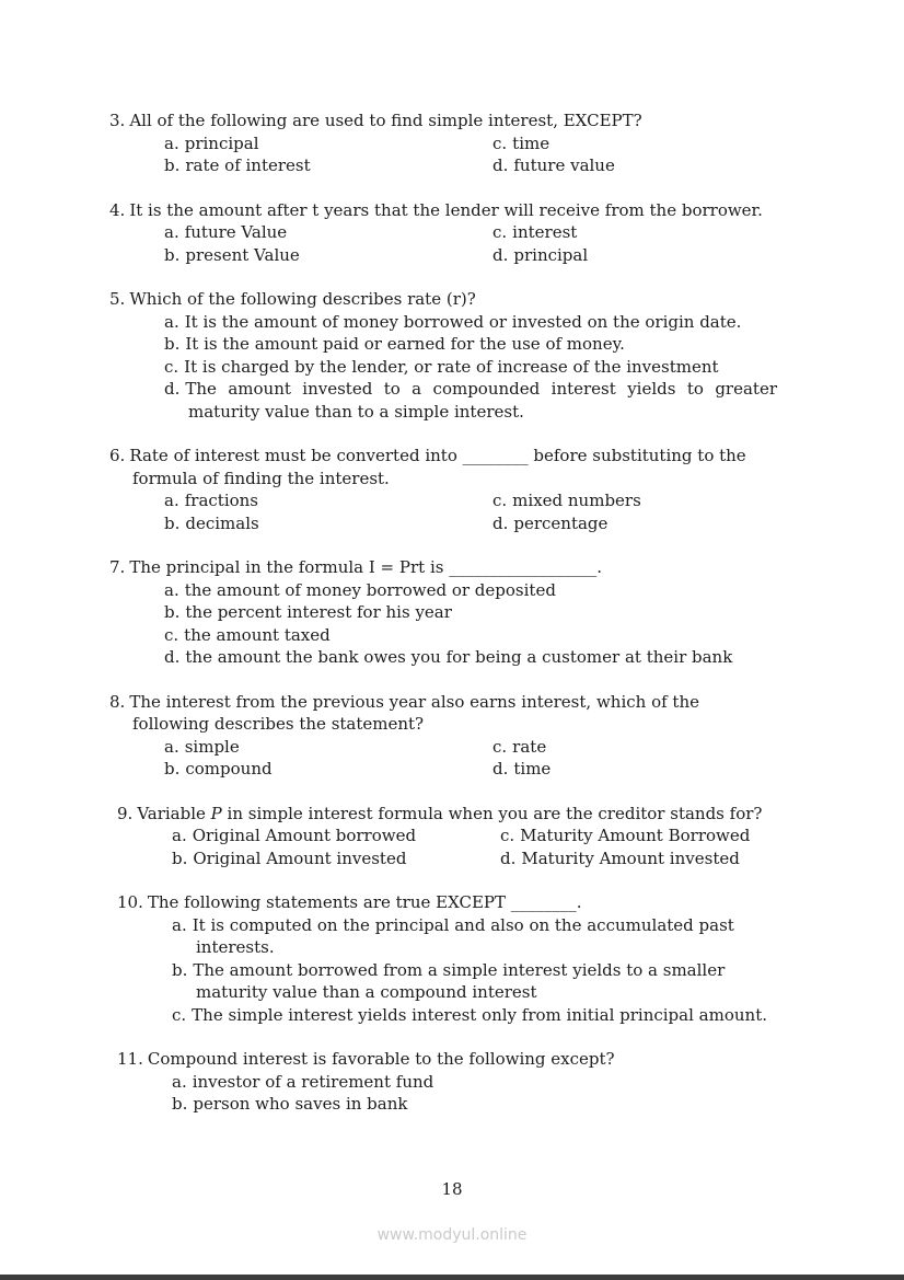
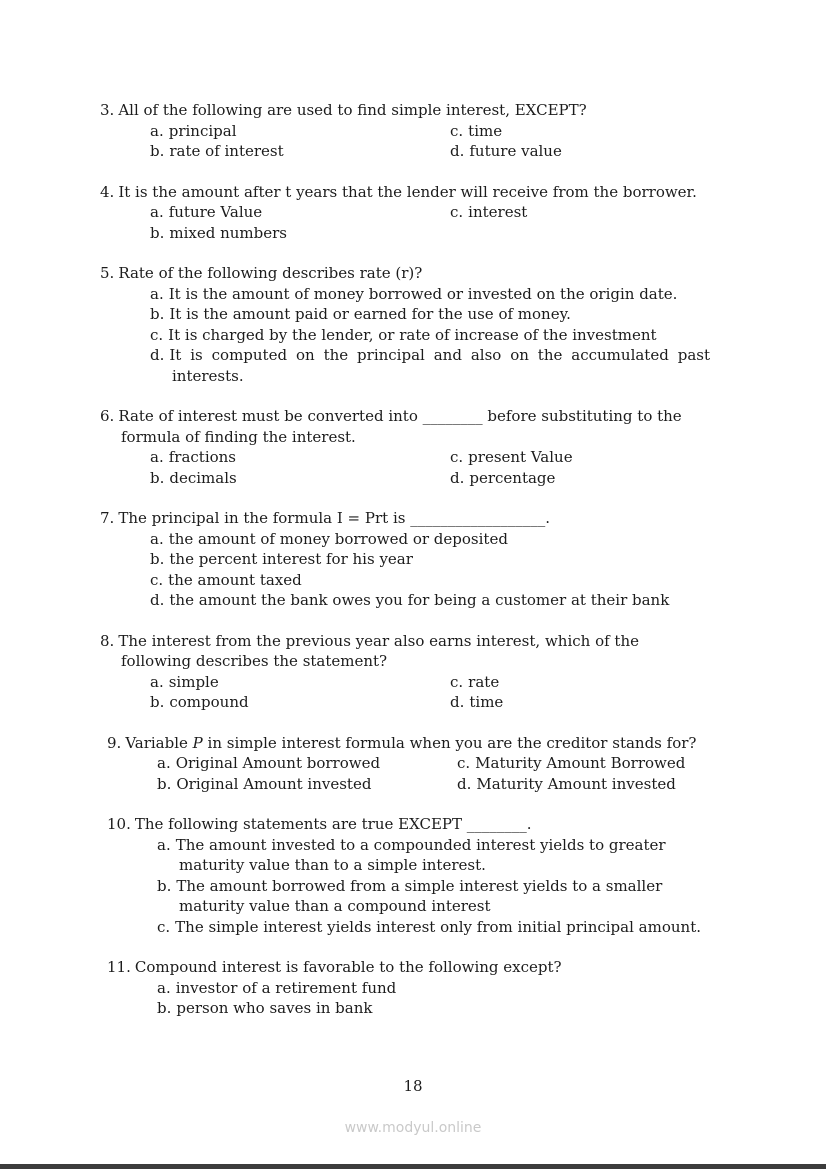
  3. All of the following are used to find simple interest, EXCEPT?
  a. principal
  c. time
  b. rate of interest
  d. future value
  4. It is the amount after t years that the lender will receive from the borrower.
  a. future Value
  c. interest
- b. present Value
+ b. mixed numbers
- d. principal
- 5. Which of the following describes rate (r)?
+ 5. Rate of the following describes rate (r)?
  a. It is the amount of money borrowed or invested on the origin date.
  b. It is the amount paid or earned for the use of money.
  c. It is charged by the lender, or rate of increase of the investment
- d. The amount invested to a compounded interest yields to greater maturity value than to a simple interest.
+ d. It is computed on the principal and also on the accumulated past interests.
  6. Rate of interest must be converted into ________ before substituting to the formula of finding the interest.
  a. fractions
- c. mixed numbers
+ c. present Value
  b. decimals
  d. percentage
  7. The principal in the formula I = Prt is __________________.
  a. the amount of money borrowed or deposited
  b. the percent interest for his year
  c. the amount taxed
  d. the amount the bank owes you for being a customer at their bank
  8. The interest from the previous year also earns interest, which of the following describes the statement?
  a. simple
  c. rate
  b. compound
  d. time
  9. Variable P in simple interest formula when you are the creditor stands for?
  a. Original Amount borrowed
  c. Maturity Amount Borrowed
  b. Original Amount invested
  d. Maturity Amount invested
  10. The following statements are true EXCEPT ________.
- a. It is computed on the principal and also on the accumulated past interests.
+ a. The amount invested to a compounded interest yields to greater maturity value than to a simple interest.
  b. The amount borrowed from a simple interest yields to a smaller maturity value than a compound interest
  c. The simple interest yields interest only from initial principal amount.
  11. Compound interest is favorable to the following except?
  a. investor of a retirement fund
  b. person who saves in bank
  18
  www.modyul.online
